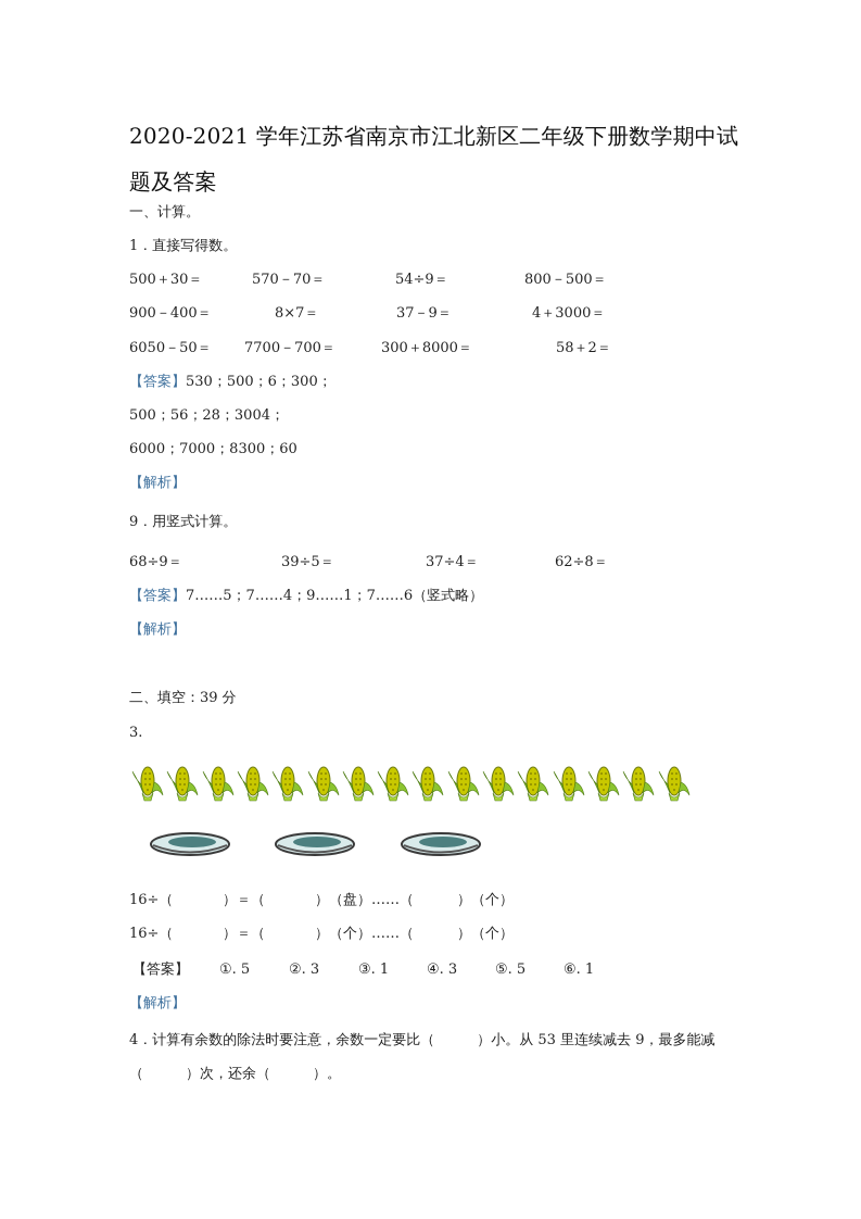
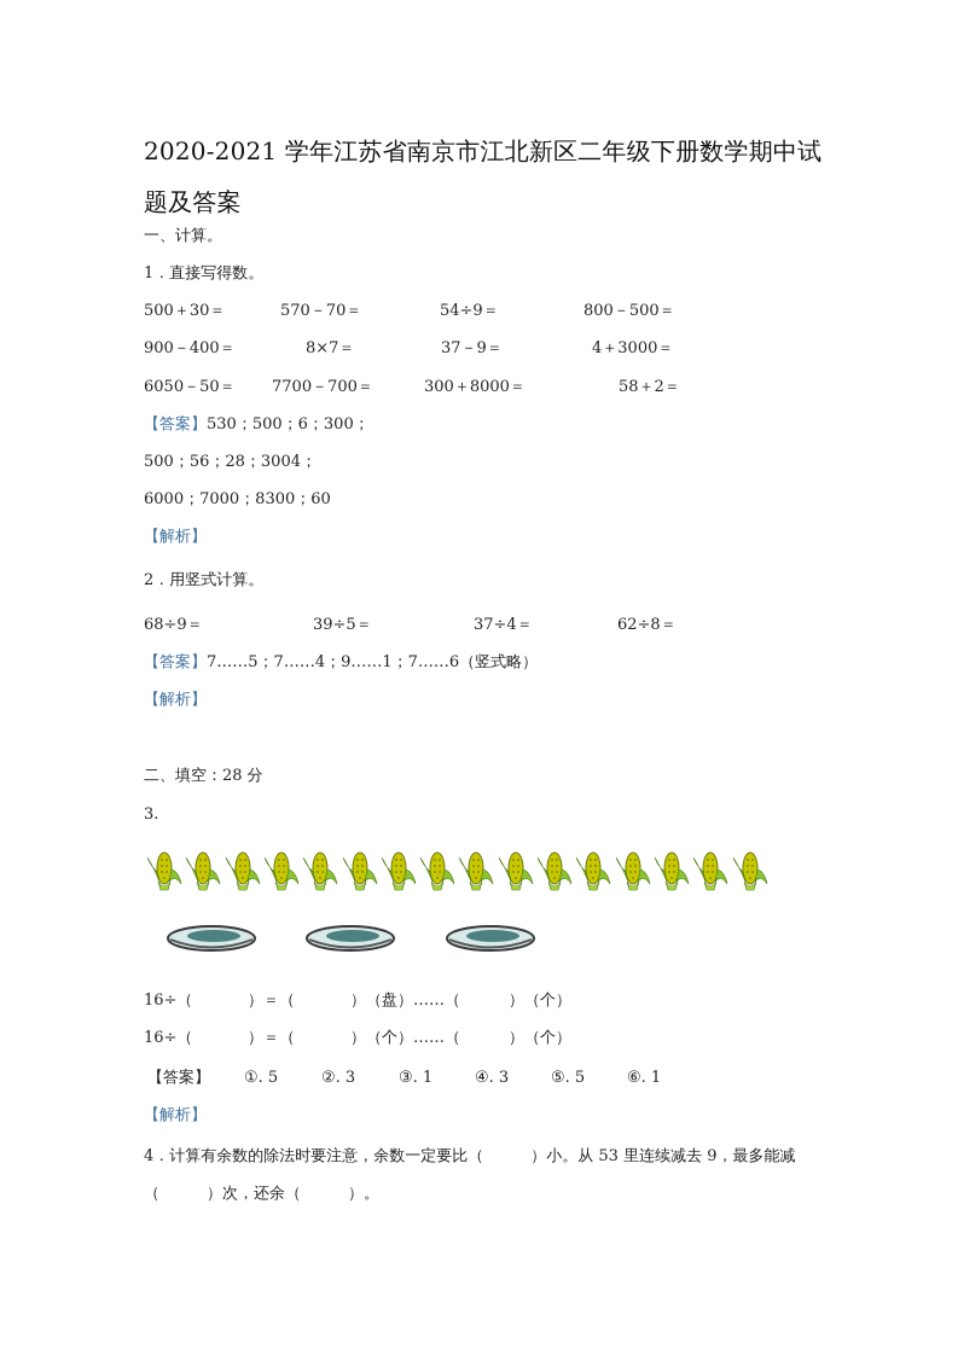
  2020-2021 学年江苏省南京市江北新区二年级下册数学期中试题及答案
  一、计算。
  1．直接写得数。
  500＋30＝
  570－70＝
  54÷9＝
  800－500＝
  900－400＝
  8×7＝
  37－9＝
  4＋3000＝
  6050－50＝
  7700－700＝
  300＋8000＝
  58＋2＝
  【答案】530；500；6；300；
  500；56；28；3004；
  6000；7000；8300；60
  【解析】
- 9．用竖式计算。
+ 2．用竖式计算。
  68÷9＝
  39÷5＝
  37÷4＝
  62÷8＝
  【答案】7……5；7……4；9……1；7……6（竖式略）
  【解析】
- 二、填空：39 分
+ 二、填空：28 分
  3.
  16÷（
  ）＝（
  ）（盘）……（
  ）（个）
  16÷（
  ）＝（
  ）（个）……（
  ）（个）
  【答案】
  ①. 5
  ②. 3
  ③. 1
  ④. 3
  ⑤. 5
  ⑥. 1
  【解析】
  4．计算有余数的除法时要注意，余数一定要比（ ）小。从 53 里连续减去 9，最多能减（ ）次，还余（ ）。
